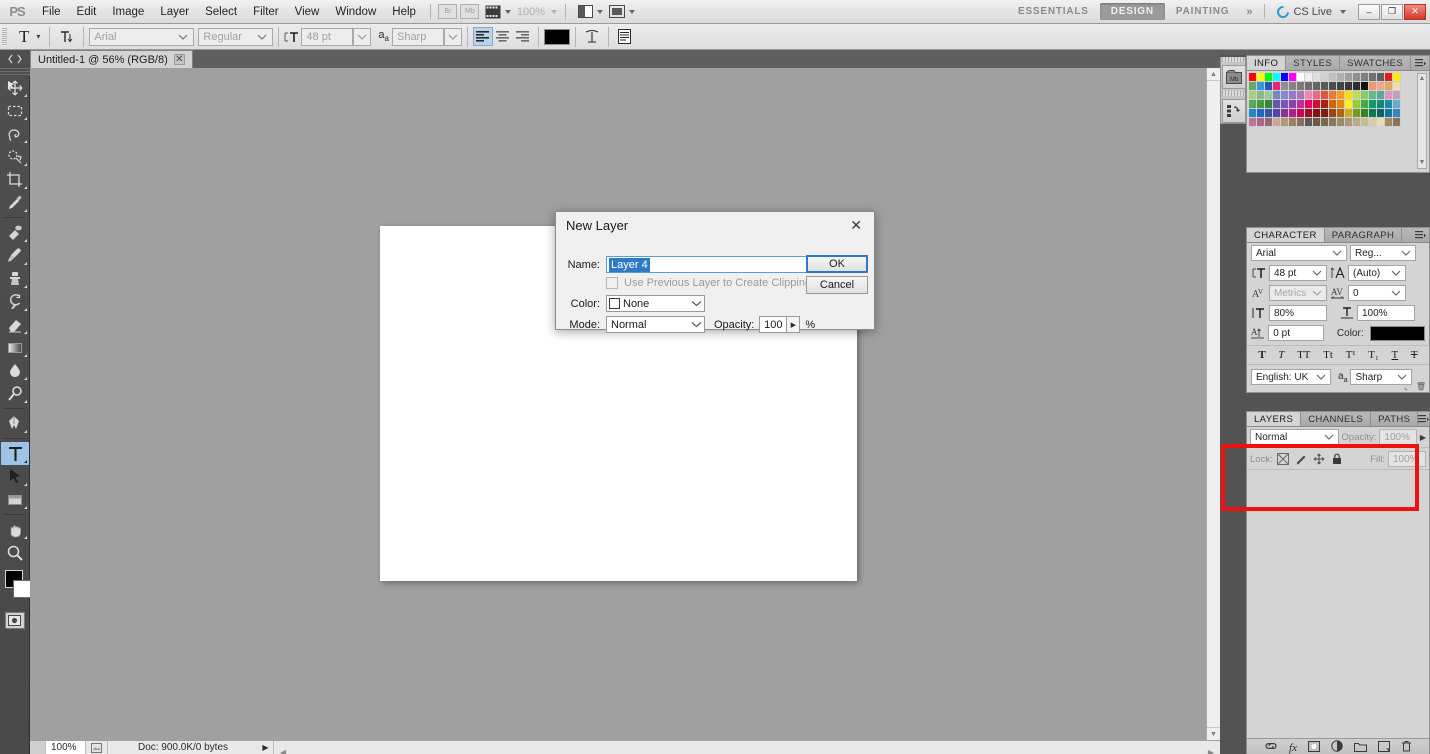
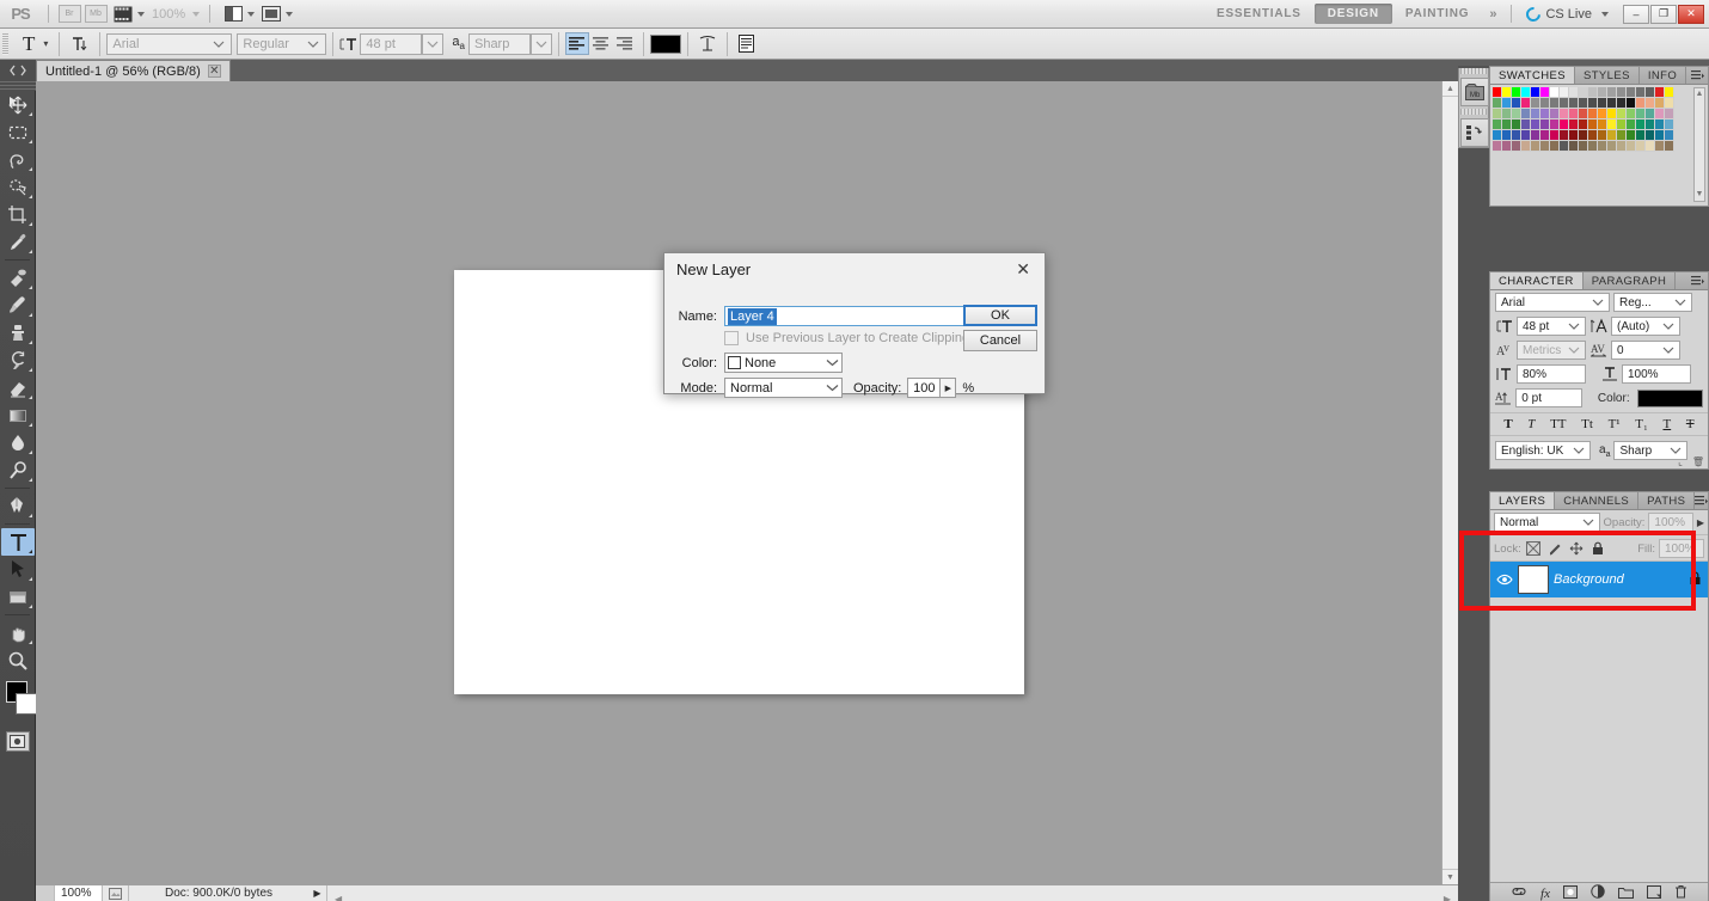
  PS
- File
- Edit
- Image
- Layer
- Select
- Filter
- View
- Window
- Help
  100%
  ESSENTIALS
  DESIGN
  PAINTING
  »
  CS Live
  –
  ❐
  ✕
  T
  ▾
  Arial
  Regular
  48 pt
  aa
  Sharp
  Untitled-1 @ 56% (RGB/8)
  ✕
  100%
  Doc: 900.0K/0 bytes
  ▶
  ◀
  ▶
- INFO
+ SWATCHES
  STYLES
- SWATCHES
+ INFO
  CHARACTER
  PARAGRAPH
  Arial
  Reg...
  48 pt
  (Auto)
  A
  V
  Metrics
  AV
  0
  80%
  100%
  A
  0 pt
  Color:
  T
  T
  TT
  Tt
  T¹
  T₁
  T
  T
  English: UK
  Sharp
  ⌞
  🗑
  LAYERS
  CHANNELS
  PATHS
  Normal
  Opacity:
  100%
  ▶
  Lock:
  Fill:
  100%
+ Background
  fx
  New Layer
  ✕
  Name:
  Layer 4
  Use Previous Layer to Create Clippin
  Color:
  None
  Mode:
  Normal
  Opacity:
  100
  %
  OK
  Cancel
